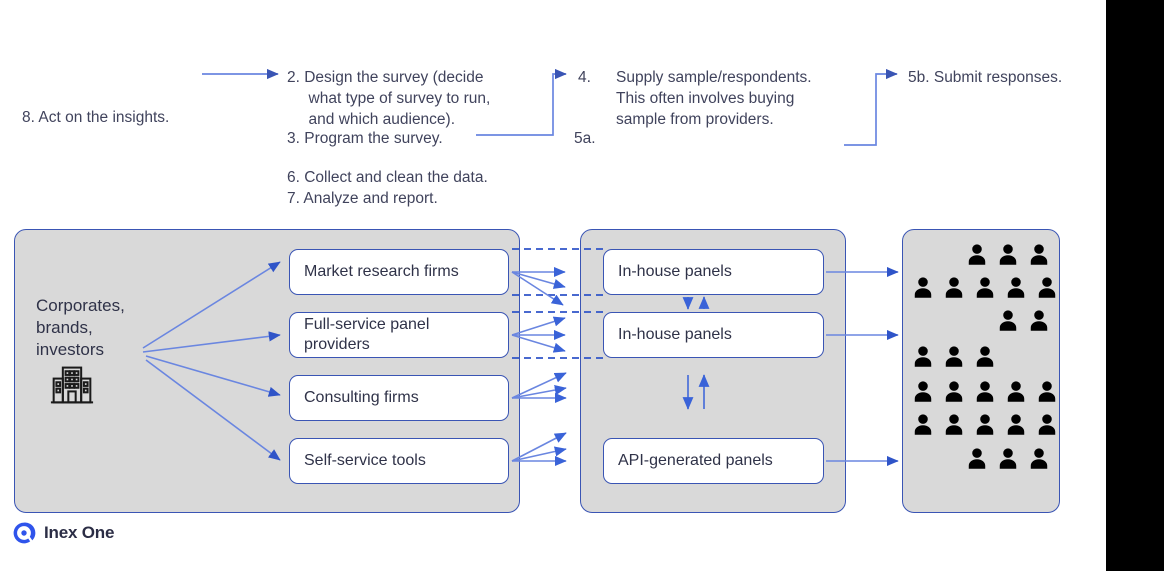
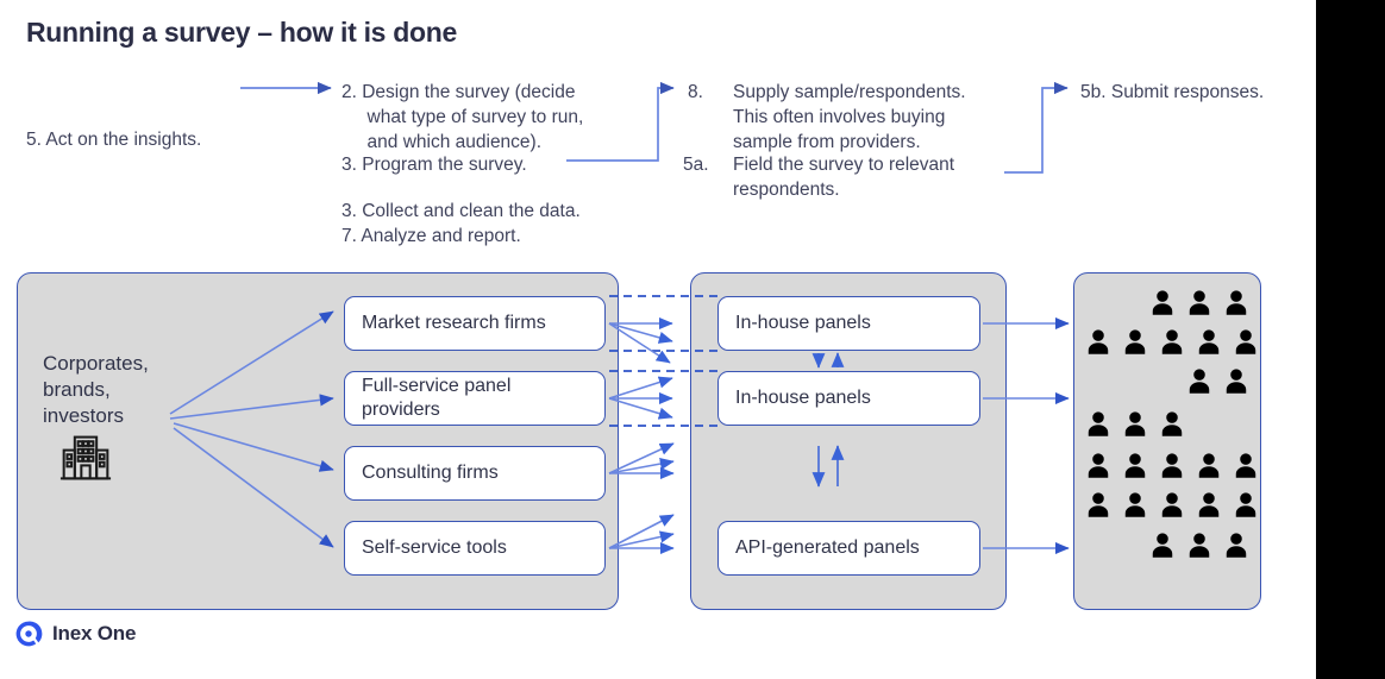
+ Running a survey – how it is done
- 8. Act on the insights.
+ 5. Act on the insights.
  2. Design the survey (decide
  what type of survey to run,
  and which audience).
  3. Program the survey.
- 6. Collect and clean the data.
+ 3. Collect and clean the data.
  7. Analyze and report.
- 4.
+ 8.
  Supply sample/respondents.
  This often involves buying
  sample from providers.
  5a.
+ Field the survey to relevant
+ respondents.
  5b. Submit responses.
  Corporates,
  brands,
  investors
  Market research firms
  Full-service panel
  providers
  Consulting firms
  Self-service tools
  In-house panels
  In-house panels
  API-generated panels
  Inex One
